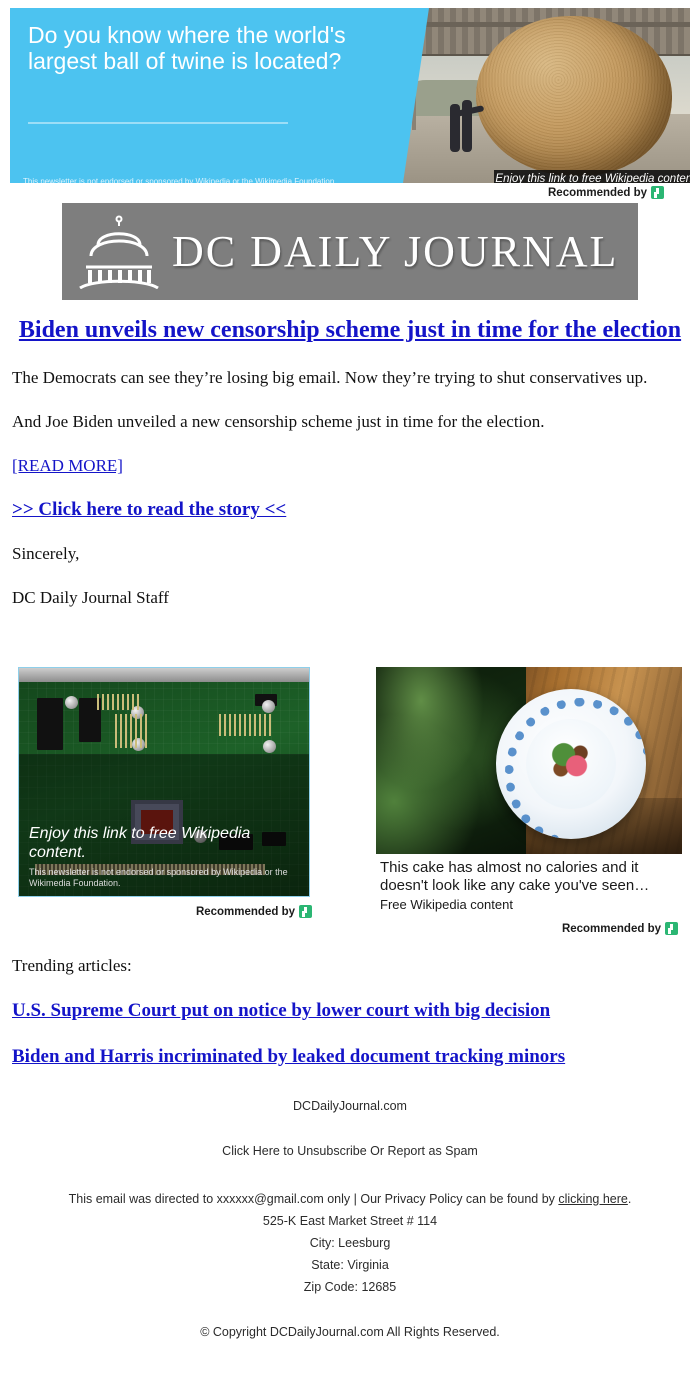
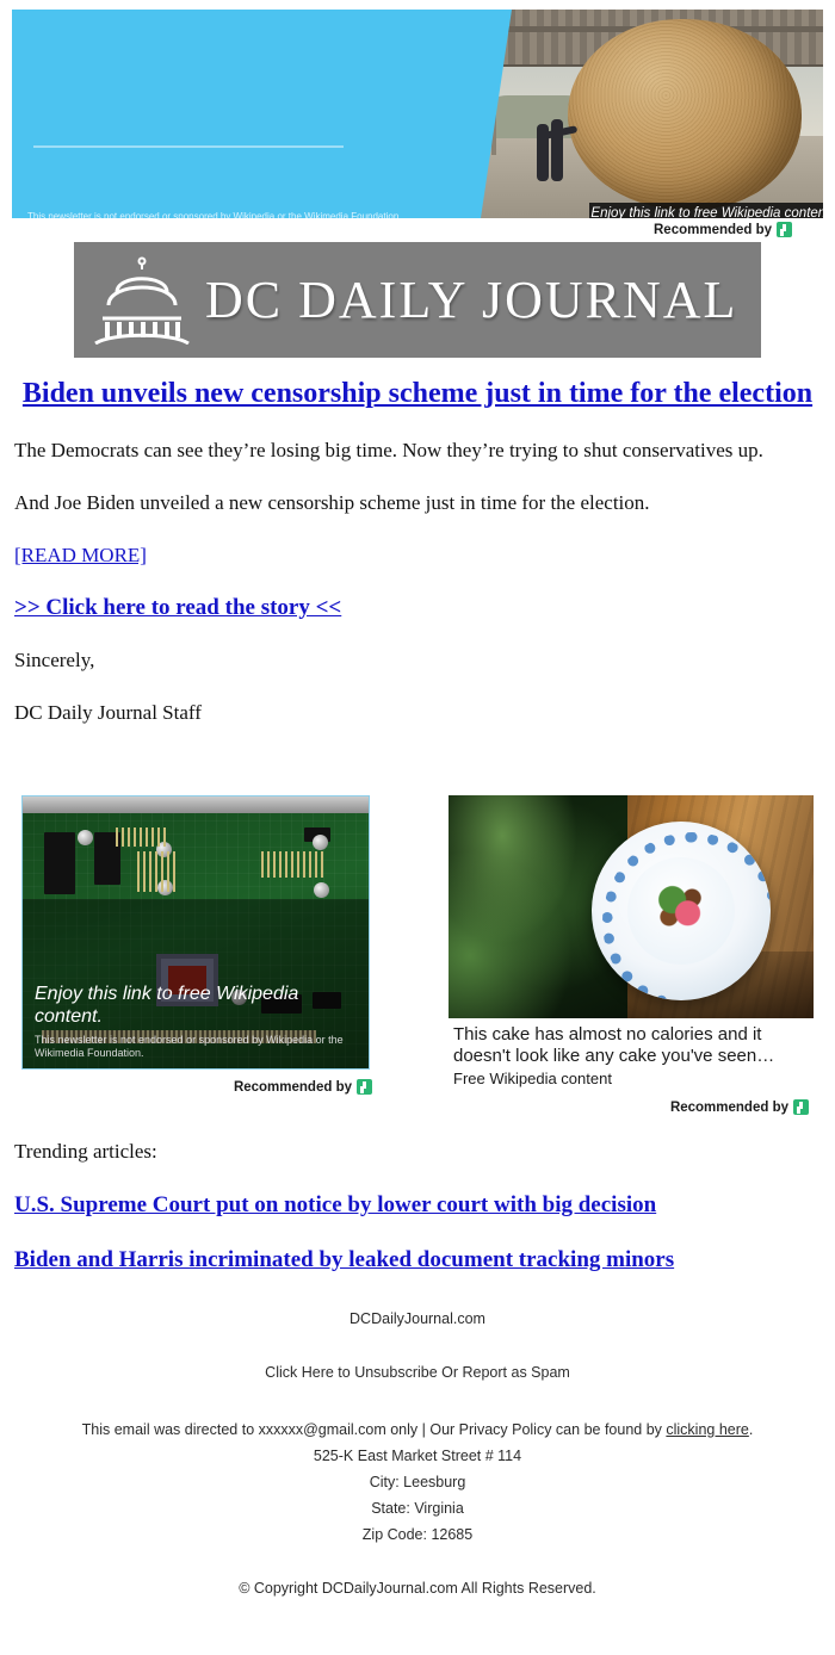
- Do you know where the world's largest ball of twine is located?
  This newsletter is not endorsed or sponsored by Wikipedia or the Wikimedia Foundation.
  Enjoy this link to free Wikipedia conten
  Recommended by
  DC DAILY JOURNAL
  Biden unveils new censorship scheme just in time for the election
- The Democrats can see they’re losing big email. Now they’re trying to shut conservatives up.
+ The Democrats can see they’re losing big time. Now they’re trying to shut conservatives up.
  And Joe Biden unveiled a new censorship scheme just in time for the election.
  [READ MORE]
  >> Click here to read the story <<
  Sincerely,
  DC Daily Journal Staff
  Enjoy this link to free Wikipedia content.
  This newsletter is not endorsed or sponsored by Wikipedia or the Wikimedia Foundation.
  Recommended by
  This cake has almost no calories and it doesn't look like any cake you've seen…
  Free Wikipedia content
  Recommended by
  Trending articles:
  U.S. Supreme Court put on notice by lower court with big decision
  Biden and Harris incriminated by leaked document tracking minors
  DCDailyJournal.com
  Click Here to Unsubscribe Or Report as Spam
  This email was directed to xxxxxx@gmail.com only | Our Privacy Policy can be found by clicking here.
  525-K East Market Street # 114
  City: Leesburg
  State: Virginia
  Zip Code: 12685
  © Copyright DCDailyJournal.com All Rights Reserved.
